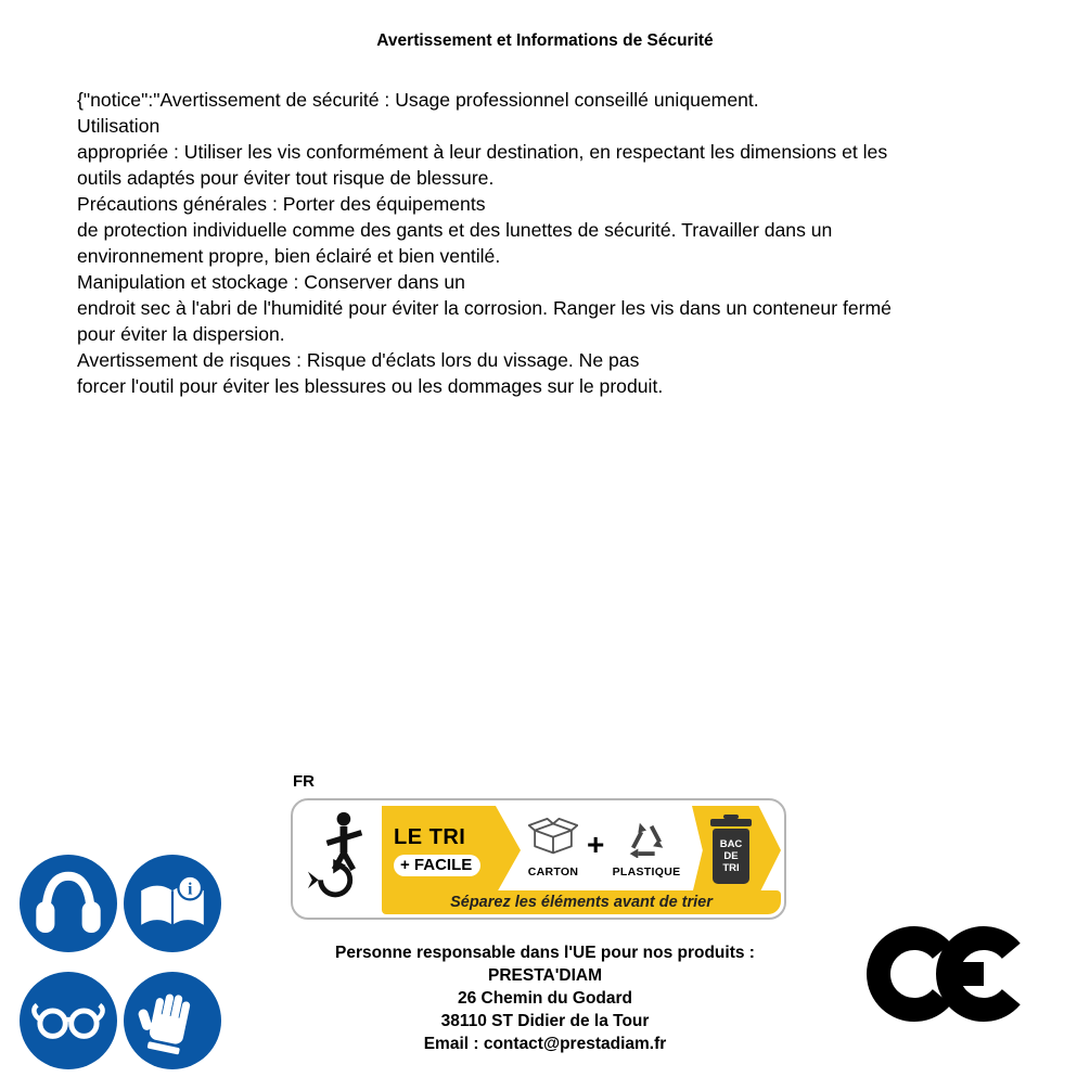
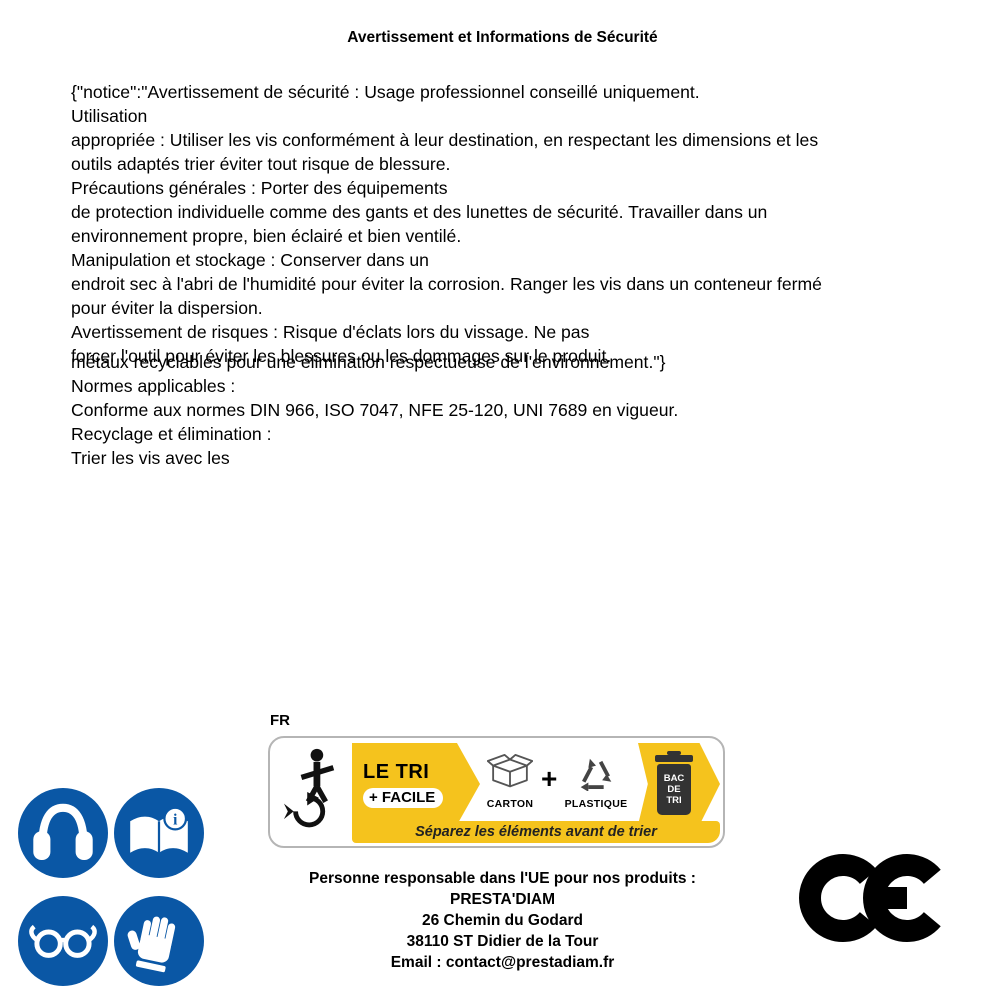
  Avertissement et Informations de Sécurité
  {"notice":"Avertissement de sécurité : Usage professionnel conseillé uniquement.
  Utilisation
  appropriée : Utiliser les vis conformément à leur destination, en respectant les dimensions et les
- outils adaptés pour éviter tout risque de blessure.
+ outils adaptés trier éviter tout risque de blessure.
  Précautions générales : Porter des équipements
  de protection individuelle comme des gants et des lunettes de sécurité. Travailler dans un
  environnement propre, bien éclairé et bien ventilé.
  Manipulation et stockage : Conserver dans un
  endroit sec à l'abri de l'humidité pour éviter la corrosion. Ranger les vis dans un conteneur fermé
  pour éviter la dispersion.
  Avertissement de risques : Risque d'éclats lors du vissage. Ne pas
  forcer l'outil pour éviter les blessures ou les dommages sur le produit.
+ métaux recyclables pour une élimination respectueuse de l'environnement."}
+ Normes applicables :
+ Conforme aux normes DIN 966, ISO 7047, NFE 25-120, UNI 7689 en vigueur.
+ Recyclage et élimination :
+ Trier les vis avec les
  i
  FR
  LE TRI
  + FACILE
  CARTON
  +
  PLASTIQUE
  BAC
  DE
  TRI
  Séparez les éléments avant de trier
  Personne responsable dans l'UE pour nos produits :
  PRESTA'DIAM
  26 Chemin du Godard
  38110 ST Didier de la Tour
  Email : contact@prestadiam.fr
